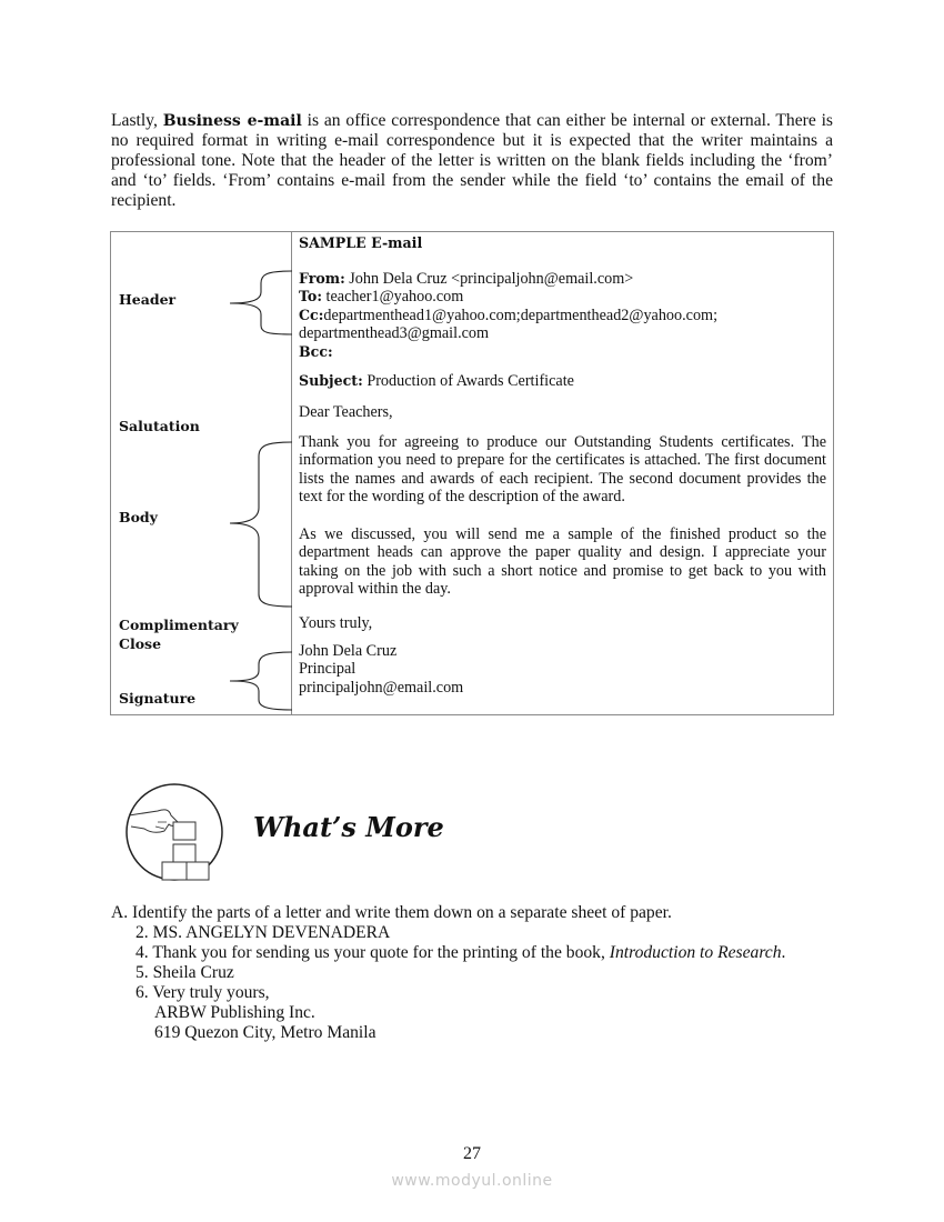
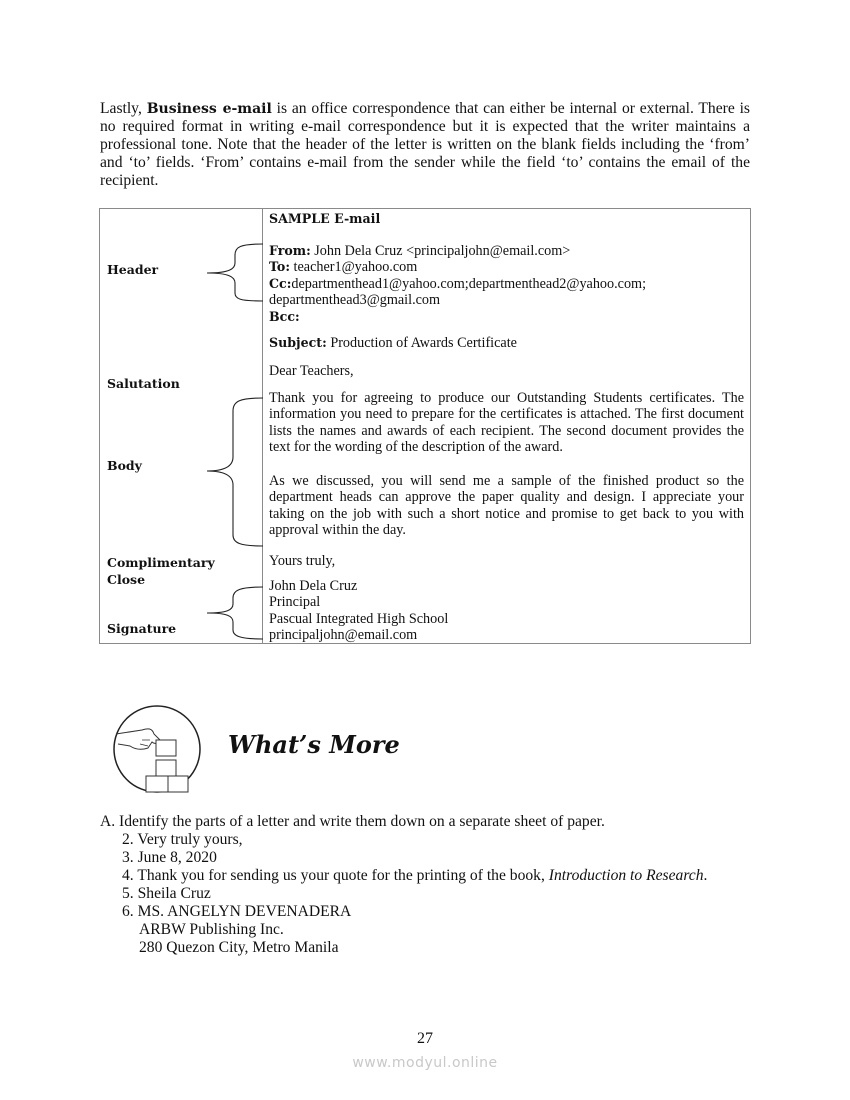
  Lastly, Business e-mail is an office correspondence that can either be internal or external. There is no required format in writing e-mail correspondence but it is expected that the writer maintains a professional tone. Note that the header of the letter is written on the blank fields including the ‘from’ and ‘to’ fields. ‘From’ contains e-mail from the sender while the field ‘to’ contains the email of the recipient.
  Header
  Salutation
  Body
  Complimentary
  Close
  Signature
  SAMPLE E-mail
  From: John Dela Cruz <principaljohn@email.com>
  To: teacher1@yahoo.com
  Cc:departmenthead1@yahoo.com;departmenthead2@yahoo.com;
  departmenthead3@gmail.com
  Bcc:
  Subject: Production of Awards Certificate
  Dear Teachers,
  Thank you for agreeing to produce our Outstanding Students certificates. The information you need to prepare for the certificates is attached. The first document lists the names and awards of each recipient. The second document provides the text for the wording of the description of the award.
  As we discussed, you will send me a sample of the finished product so the department heads can approve the paper quality and design. I appreciate your taking on the job with such a short notice and promise to get back to you with approval within the day.
  Yours truly,
  John Dela Cruz
  Principal
+ Pascual Integrated High School
  principaljohn@email.com
  What’s More
  A. Identify the parts of a letter and write them down on a separate sheet of paper.
- 2. MS. ANGELYN DEVENADERA
+ 2. Very truly yours,
+ 3. June 8, 2020
  4. Thank you for sending us your quote for the printing of the book, Introduction to Research.
  5. Sheila Cruz
- 6. Very truly yours,
+ 6. MS. ANGELYN DEVENADERA
  ARBW Publishing Inc.
- 619 Quezon City, Metro Manila
+ 280 Quezon City, Metro Manila
  27
  www.modyul.online
